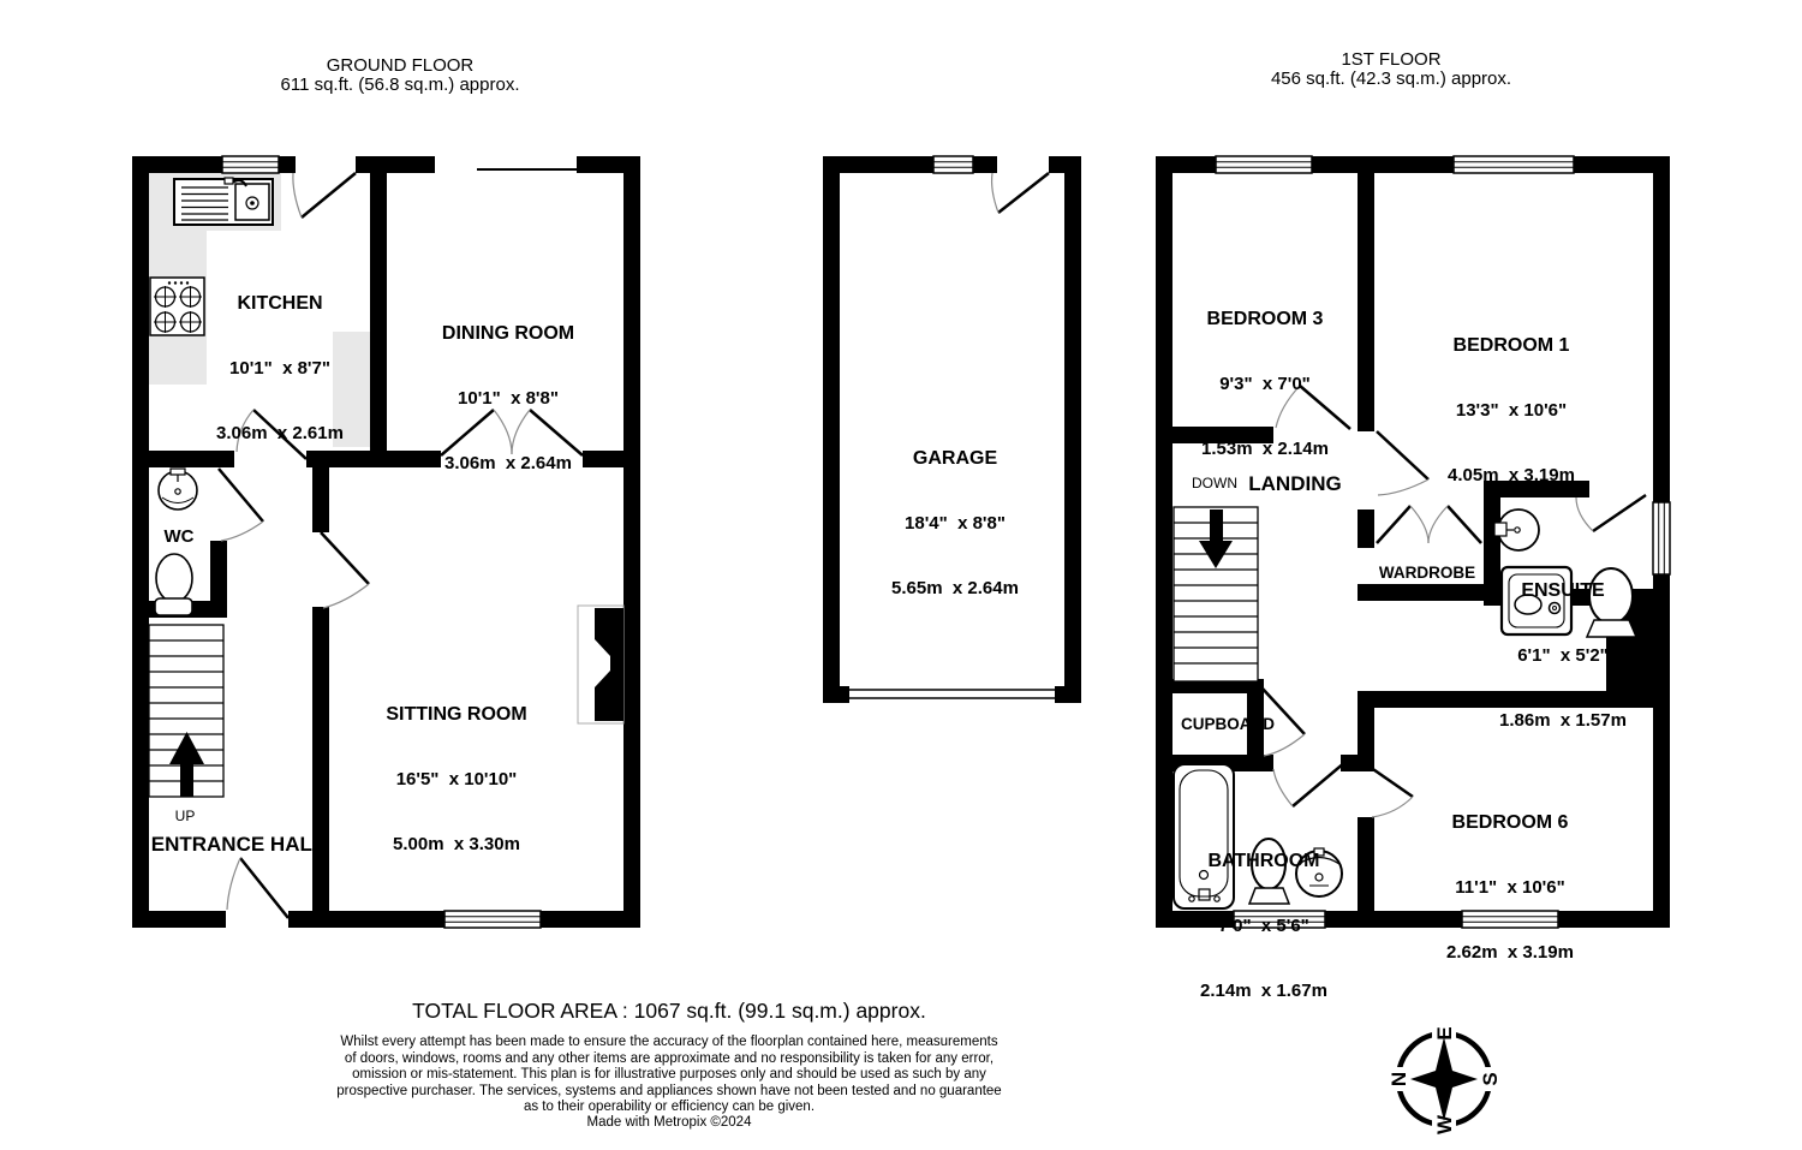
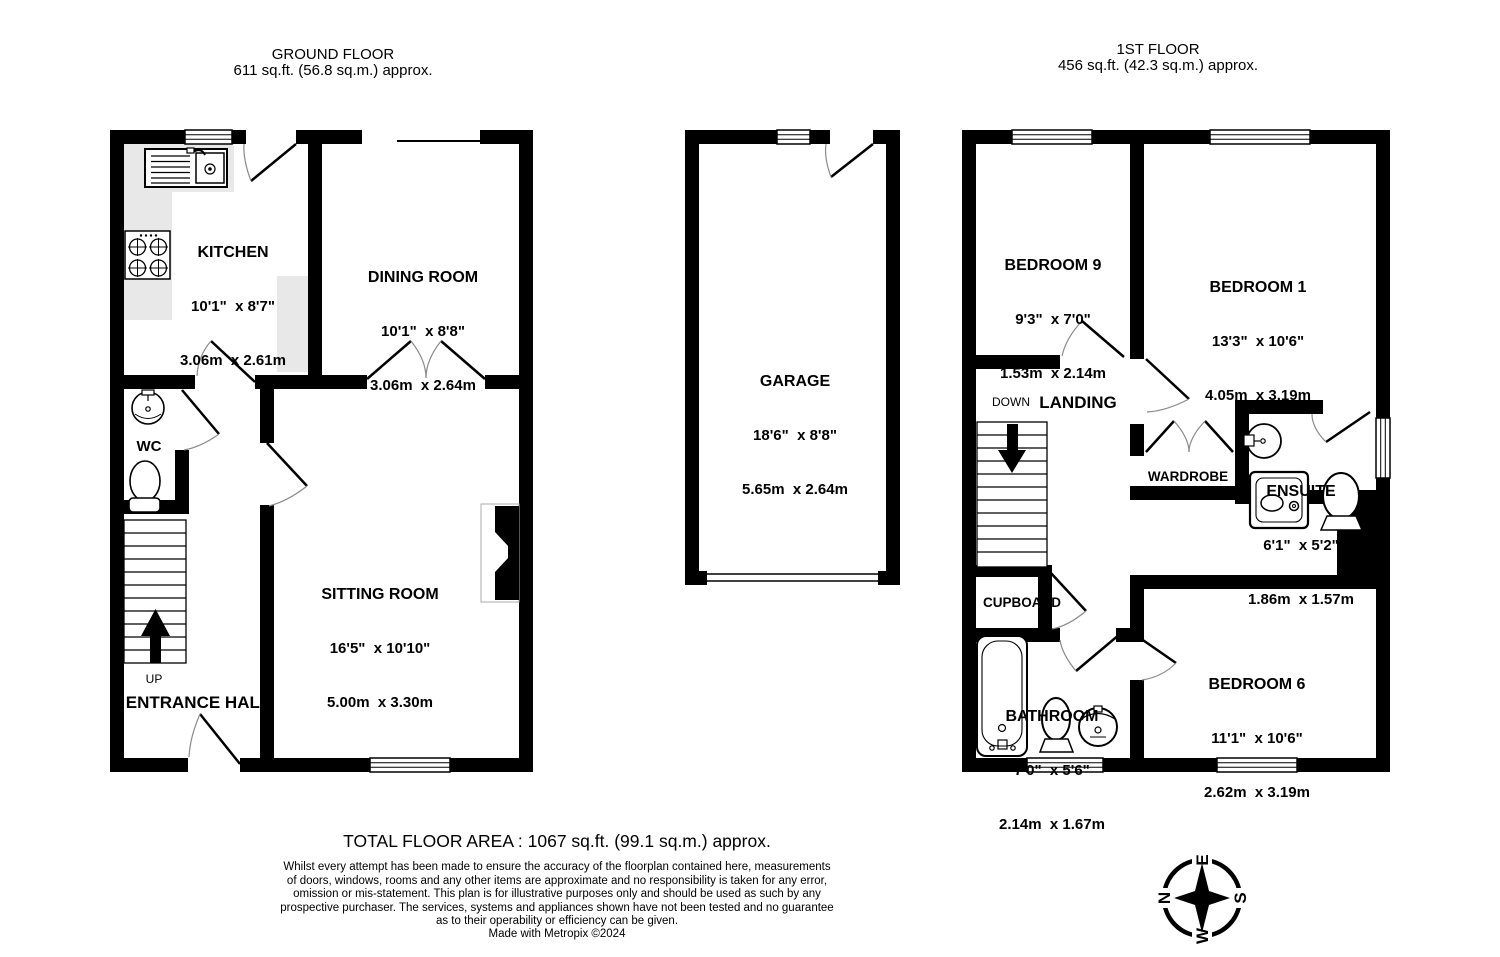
  GROUND FLOOR
  611 sq.ft. (56.8 sq.m.) approx.
  1ST FLOOR
  456 sq.ft. (42.3 sq.m.) approx.
  KITCHEN
  10'1" x 8'7"
  3.06m x 2.61m
  DINING ROOM
  10'1" x 8'8"
  3.06m x 2.64m
  SITTING ROOM
  16'5" x 10'10"
  5.00m x 3.30m
  GARAGE
- 18'4" x 8'8"
+ 18'6" x 8'8"
  5.65m x 2.64m
- BEDROOM 3
+ BEDROOM 9
  9'3" x 7'0"
  1.53m x 2.14m
  BEDROOM 1
  13'3" x 10'6"
  4.05m x 3.19m
  ENSUITE
  6'1" x 5'2"
  1.86m x 1.57m
  BATHROOM
  7'0" x 5'6"
  2.14m x 1.67m
  BEDROOM 6
  11'1" x 10'6"
  2.62m x 3.19m
  WC
  UP
  ENTRANCE HALL
  DOWN
  LANDING
  WARDROBE
  CUPBOARD
  TOTAL FLOOR AREA : 1067 sq.ft. (99.1 sq.m.) approx.
  Whilst every attempt has been made to ensure the accuracy of the floorplan contained here, measurements
  of doors, windows, rooms and any other items are approximate and no responsibility is taken for any error,
  omission or mis-statement. This plan is for illustrative purposes only and should be used as such by any
  prospective purchaser. The services, systems and appliances shown have not been tested and no guarantee
  as to their operability or efficiency can be given.
  Made with Metropix ©2024
